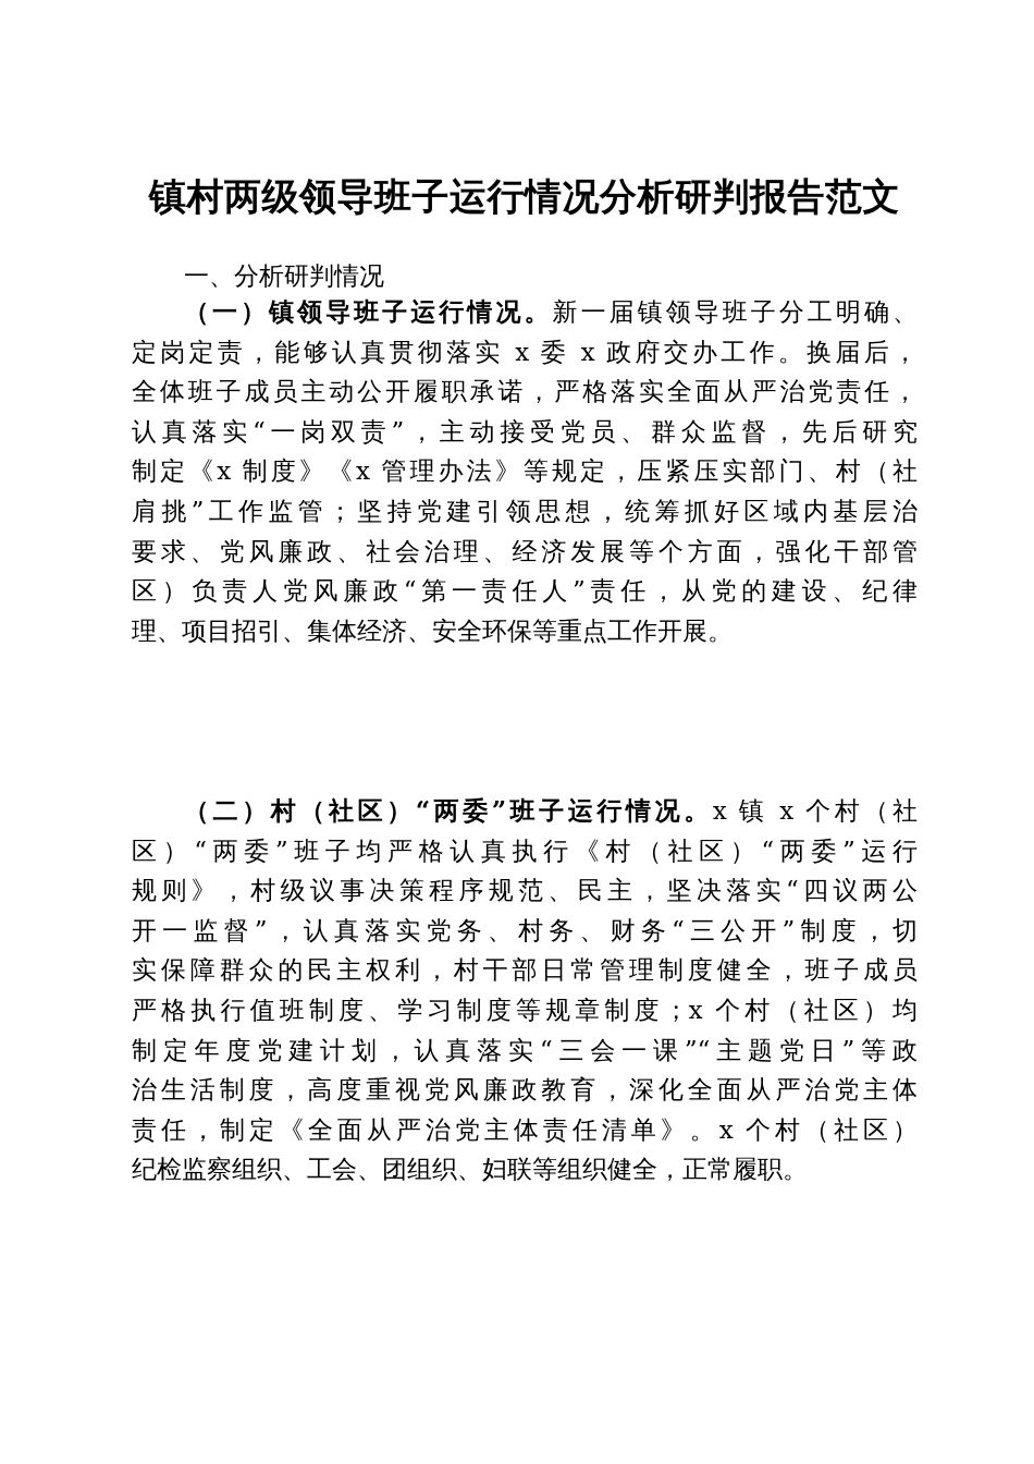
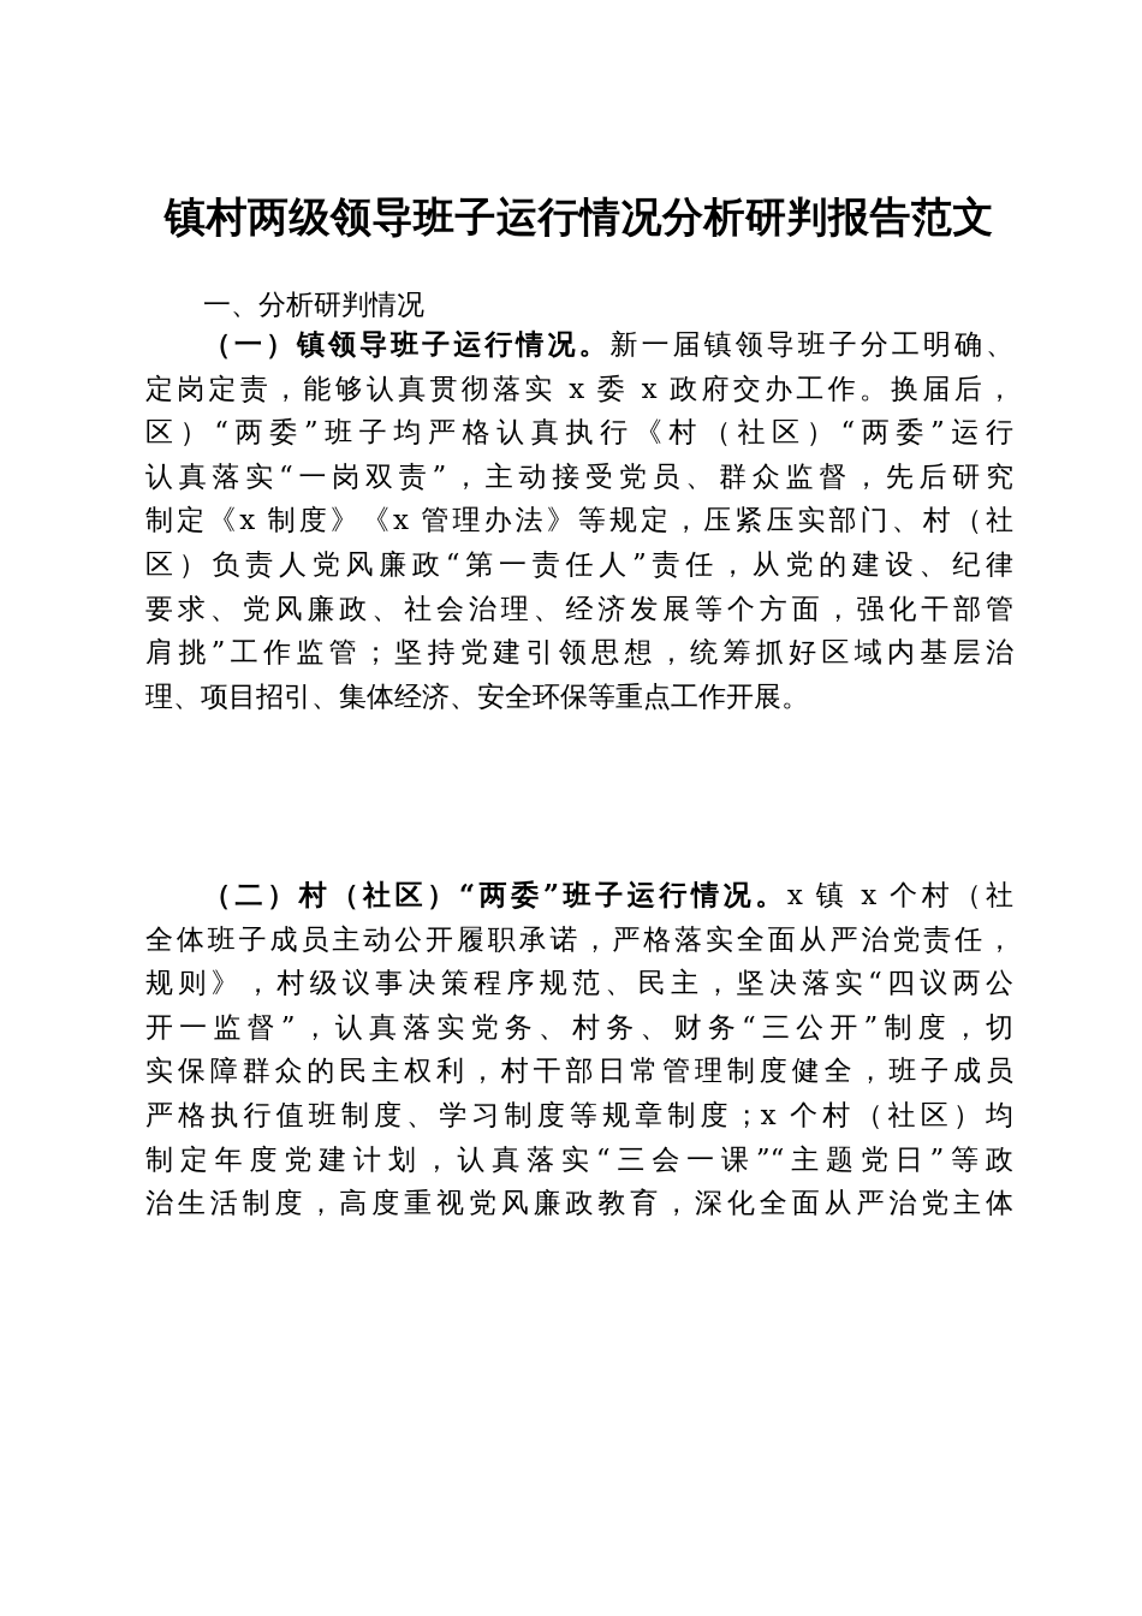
  镇村两级领导班子运行情况分析研判报告范文
  一、分析研判情况
  （一）镇领导班子运行情况。新一届镇领导班子分工明确、
  定岗定责，能够认真贯彻落实 x 委 x 政府交办工作。换届后，
- 全体班子成员主动公开履职承诺，严格落实全面从严治党责任，
+ 区）“两委”班子均严格认真执行《村（社区）“两委”运行
  认真落实“一岗双责”，主动接受党员、群众监督，先后研究
  制定《x 制度》《x 管理办法》等规定，压紧压实部门、村（社
- 肩挑”工作监管；坚持党建引领思想，统筹抓好区域内基层治
+ 区）负责人党风廉政“第一责任人”责任，从党的建设、纪律
  要求、党风廉政、社会治理、经济发展等个方面，强化干部管
- 区）负责人党风廉政“第一责任人”责任，从党的建设、纪律
+ 肩挑”工作监管；坚持党建引领思想，统筹抓好区域内基层治
  理、项目招引、集体经济、安全环保等重点工作开展。
  （二）村（社区）“两委”班子运行情况。x 镇 x 个村（社
- 区）“两委”班子均严格认真执行《村（社区）“两委”运行
+ 全体班子成员主动公开履职承诺，严格落实全面从严治党责任，
  规则》，村级议事决策程序规范、民主，坚决落实“四议两公
  开一监督”，认真落实党务、村务、财务“三公开”制度，切
  实保障群众的民主权利，村干部日常管理制度健全，班子成员
  严格执行值班制度、学习制度等规章制度；x 个村（社区）均
  制定年度党建计划，认真落实“三会一课”“主题党日”等政
  治生活制度，高度重视党风廉政教育，深化全面从严治党主体
- 责任，制定《全面从严治党主体责任清单》。x 个村（社区）
- 纪检监察组织、工会、团组织、妇联等组织健全，正常履职。
